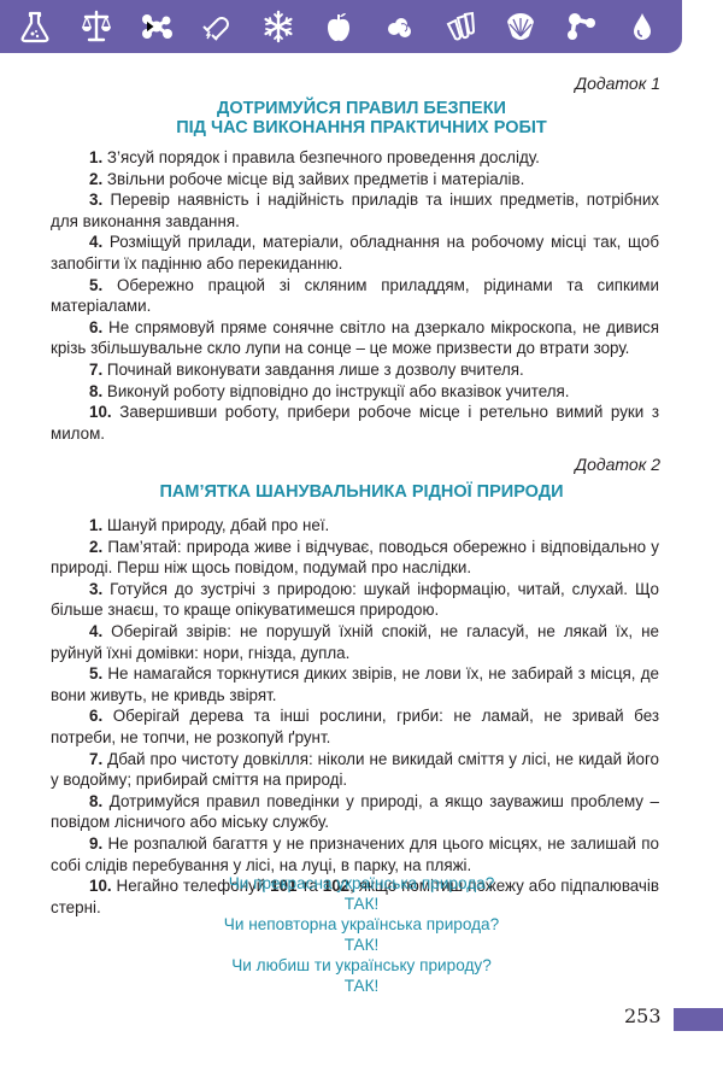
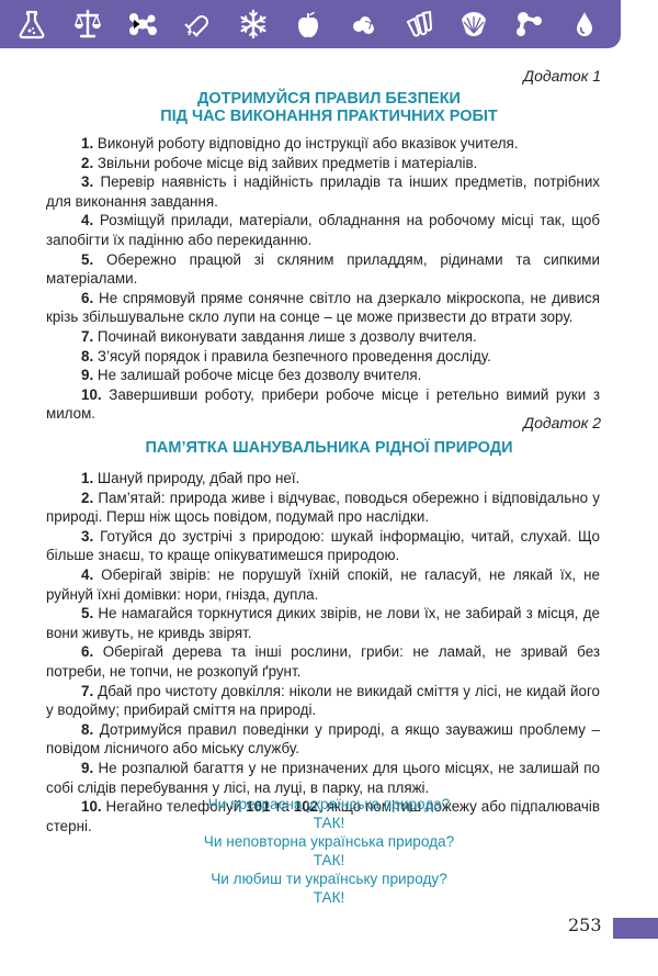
  Додаток 1
  ДОТРИМУЙСЯ ПРАВИЛ БЕЗПЕКИ
  ПІД ЧАС ВИКОНАННЯ ПРАКТИЧНИХ РОБІТ
- 1. З’ясуй порядок і правила безпечного проведення досліду.
+ 1. Виконуй роботу відповідно до інструкції або вказівок учителя.
  2. Звільни робоче місце від зайвих предметів і матеріалів.
  3. Перевір наявність і надійність приладів та інших предметів, потрібних для виконання завдання.
  4. Розміщуй прилади, матеріали, обладнання на робочому місці так, щоб запобігти їх падінню або перекиданню.
  5. Обережно працюй зі скляним приладдям, рідинами та сипкими матеріалами.
  6. Не спрямовуй пряме сонячне світло на дзеркало мікроскопа, не дивися крізь збільшувальне скло лупи на сонце – це може призвести до втрати зору.
  7. Починай виконувати завдання лише з дозволу вчителя.
- 8. Виконуй роботу відповідно до інструкції або вказівок учителя.
+ 8. З’ясуй порядок і правила безпечного проведення досліду.
+ 9. Не залишай робоче місце без дозволу вчителя.
  10. Завершивши роботу, прибери робоче місце і ретельно вимий руки з милом.
  Додаток 2
  ПАМ’ЯТКА ШАНУВАЛЬНИКА РІДНОЇ ПРИРОДИ
  1. Шануй природу, дбай про неї.
  2. Пам’ятай: природа живе і відчуває, поводься обережно і відповідально у природі. Перш ніж щось повідом, подумай про наслідки.
  3. Готуйся до зустрічі з природою: шукай інформацію, читай, слухай. Що більше знаєш, то краще опікуватимешся природою.
  4. Оберігай звірів: не порушуй їхній спокій, не галасуй, не лякай їх, не руйнуй їхні домівки: нори, гнізда, дупла.
  5. Не намагайся торкнутися диких звірів, не лови їх, не забирай з місця, де вони живуть, не кривдь звірят.
  6. Оберігай дерева та інші рослини, гриби: не ламай, не зривай без потреби, не топчи, не розкопуй ґрунт.
  7. Дбай про чистоту довкілля: ніколи не викидай сміття у лісі, не кидай його у водойму; прибирай сміття на природі.
  8. Дотримуйся правил поведінки у природі, а якщо зауважиш проблему – повідом лісничого або міську службу.
  9. Не розпалюй багаття у не призначених для цього місцях, не залишай по собі слідів перебування у лісі, на луці, в парку, на пляжі.
  10. Негайно телефонуй 101 та 102, якщо помітиш пожежу або підпалювачів стерні.
  Чи прекрасна українська природа?
  ТАК!
  Чи неповторна українська природа?
  ТАК!
  Чи любиш ти українську природу?
  ТАК!
  253
